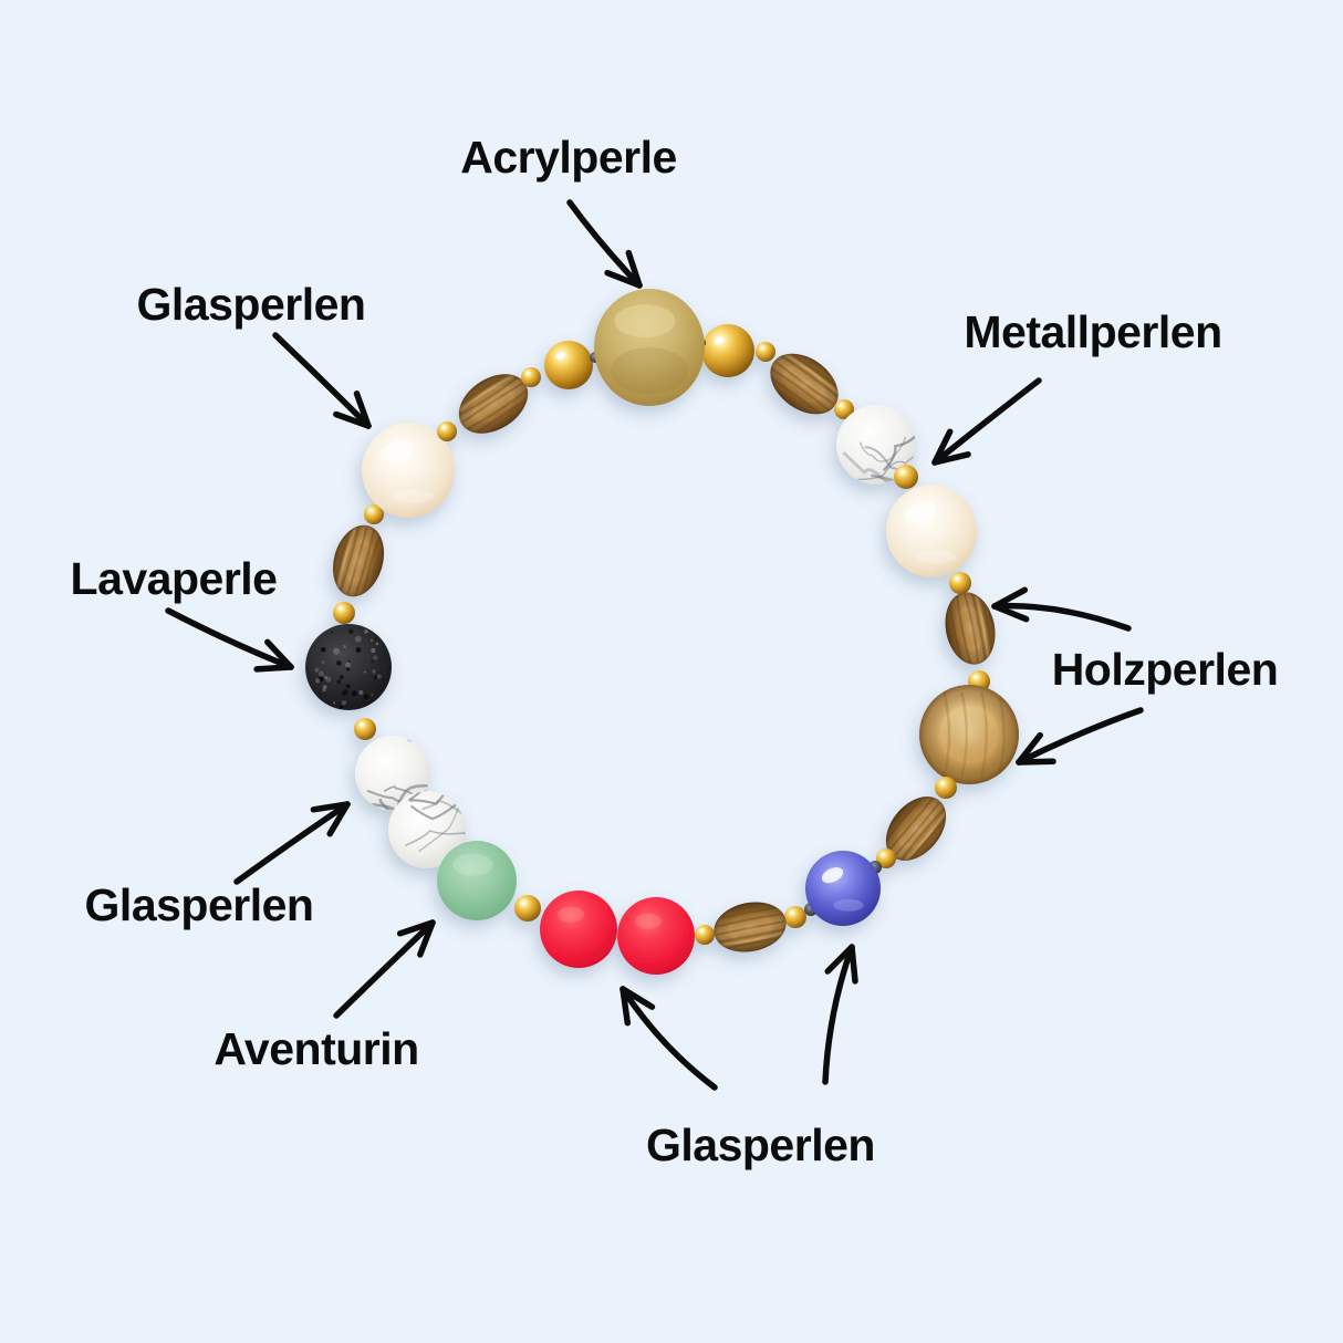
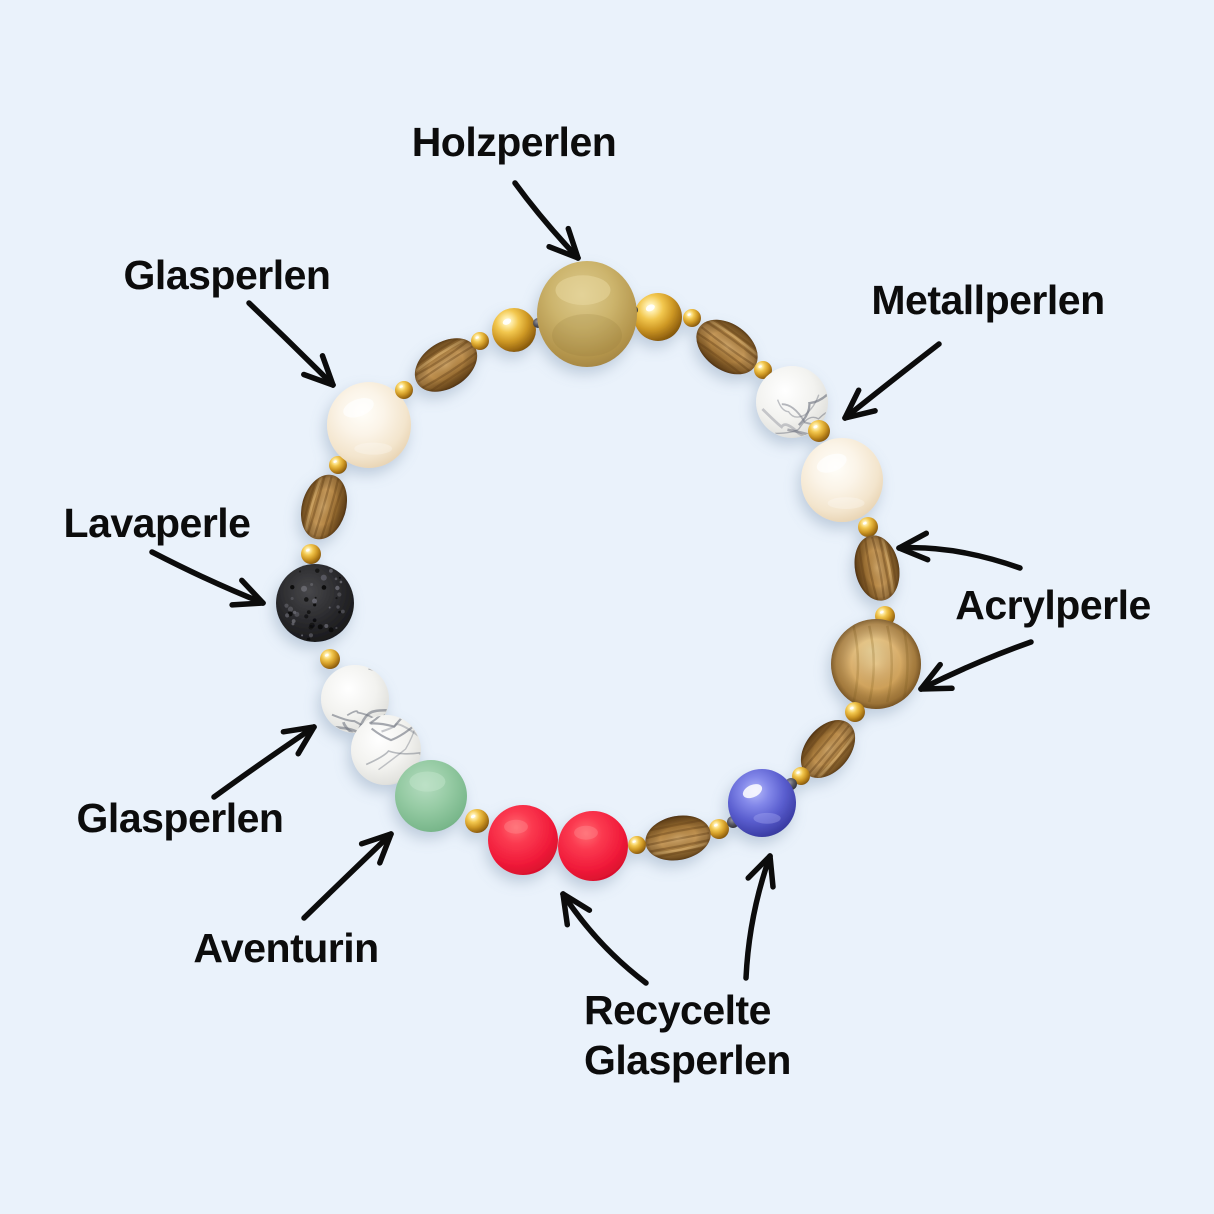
- Acrylperle
+ Holzperlen
  Glasperlen
  Metallperlen
  Lavaperle
- Holzperlen
+ Acrylperle
  Glasperlen
  Aventurin
+ Recycelte
  Glasperlen
